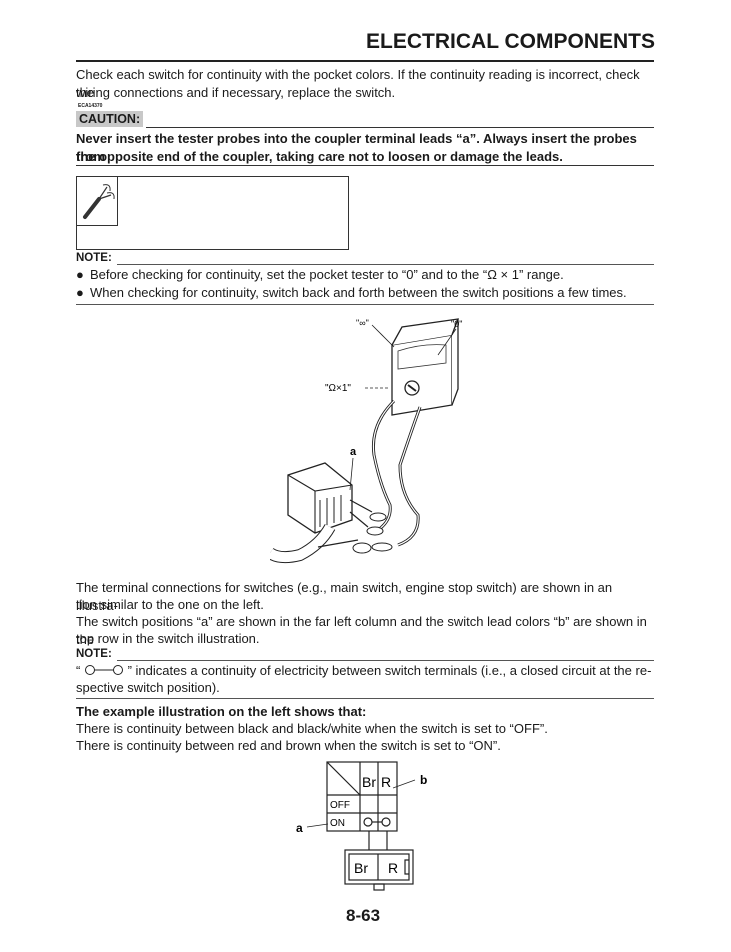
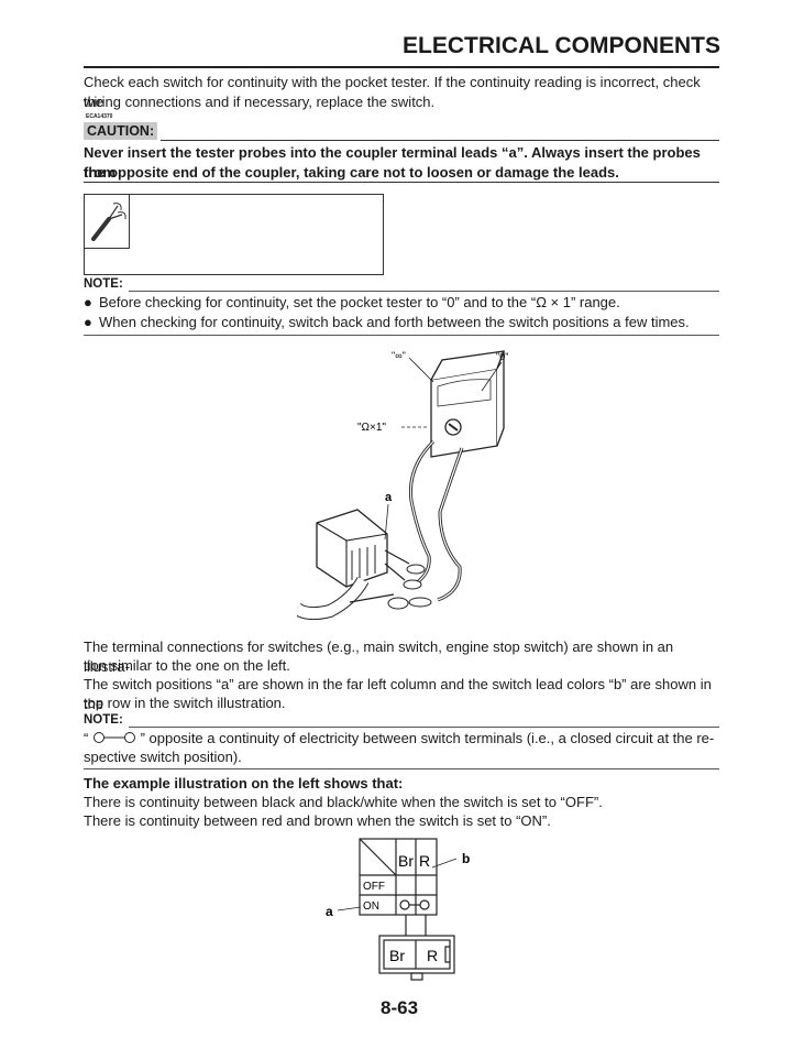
  ELECTRICAL COMPONENTS
- Check each switch for continuity with the pocket colors. If the continuity reading is incorrect, check the
+ Check each switch for continuity with the pocket tester. If the continuity reading is incorrect, check the
  wiring connections and if necessary, replace the switch.
  CAUTION:
  Never insert the tester probes into the coupler terminal leads “a”. Always insert the probes from
  the opposite end of the coupler, taking care not to loosen or damage the leads.
  NOTE:
  ● Before checking for continuity, set the pocket tester to “0” and to the “Ω × 1” range.
  ● When checking for continuity, switch back and forth between the switch positions a few times.
  "∞"
  "0"
  "Ω×1"
  a
  The terminal connections for switches (e.g., main switch, engine stop switch) are shown in an illustra-
  tion similar to the one on the left.
  The switch positions “a” are shown in the far left column and the switch lead colors “b” are shown in the
  top row in the switch illustration.
  NOTE:
- “ ” indicates a continuity of electricity between switch terminals (i.e., a closed circuit at the re-
+ “ ” opposite a continuity of electricity between switch terminals (i.e., a closed circuit at the re-
  spective switch position).
  The example illustration on the left shows that:
  There is continuity between black and black/white when the switch is set to “OFF”.
  There is continuity between red and brown when the switch is set to “ON”.
  Br
  R
  OFF
  ON
  Br
  R
  a
  b
  8-63
